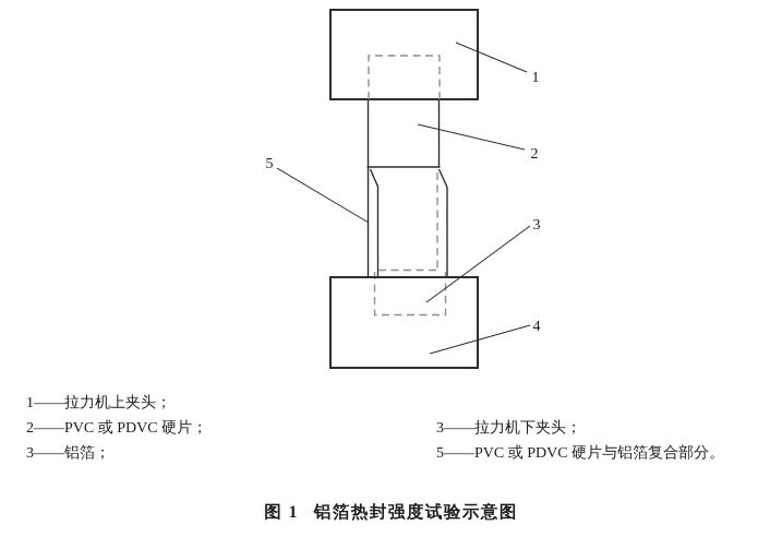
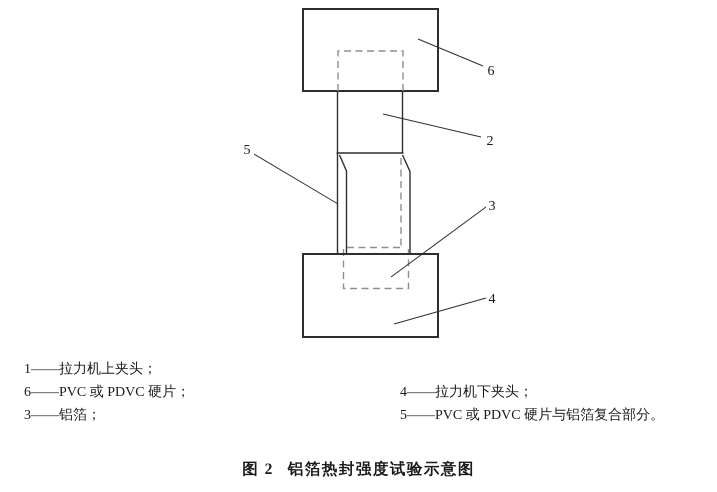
- 1
+ 6
  2
  3
  4
  5
  1——拉力机上夹头；
- 2——PVC 或 PDVC 硬片；
+ 6——PVC 或 PDVC 硬片；
  3——铝箔；
- 3——拉力机下夹头；
+ 4——拉力机下夹头；
  5——PVC 或 PDVC 硬片与铝箔复合部分。
- 图 1 铝箔热封强度试验示意图
+ 图 2 铝箔热封强度试验示意图
